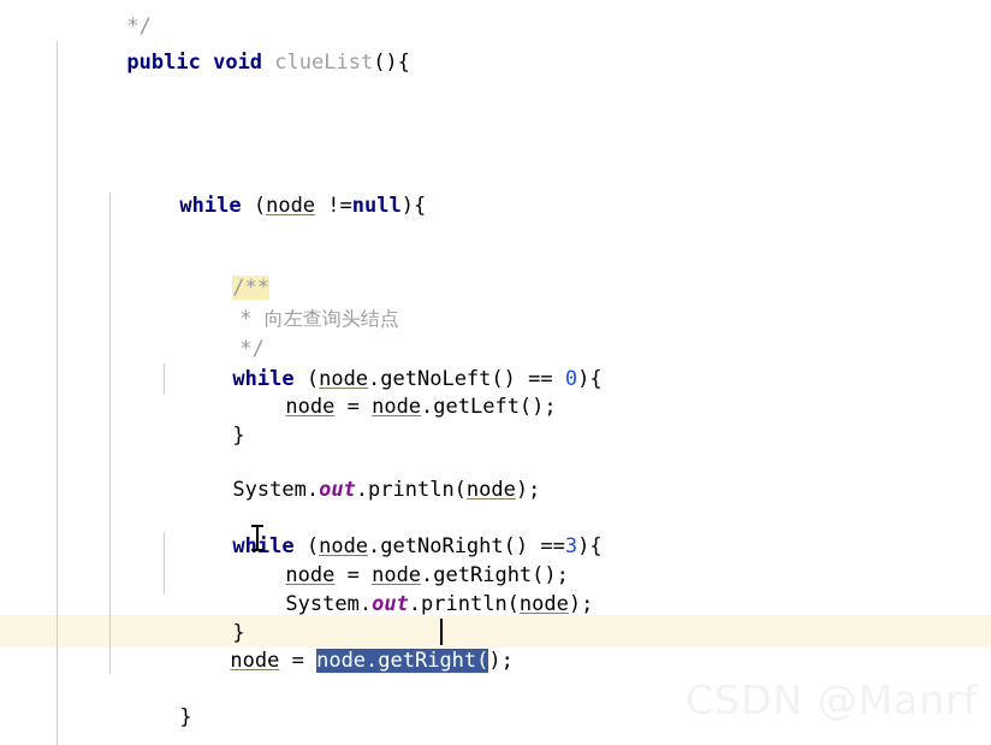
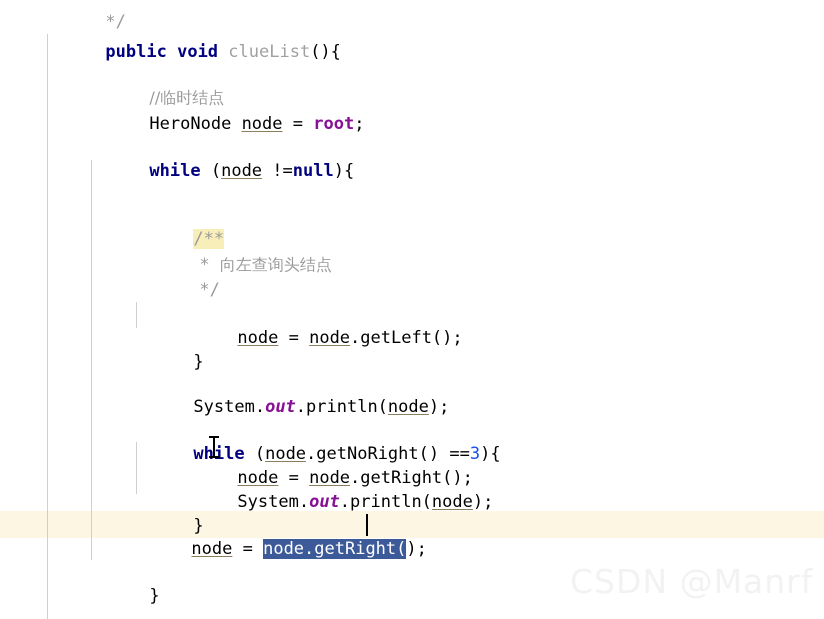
  */
  public void clueList(){
+ //临时结点
+ HeroNode node = root;
  while (node !=null){
  /**
  * 向左查询头结点
  */
- while (node.getNoLeft() == 0){
  node = node.getLeft();
  }
  System.out.println(node);
  while (node.getNoRight() ==3){
  node = node.getRight();
  System.out.println(node);
  }
  node = node.getRight();
  }
